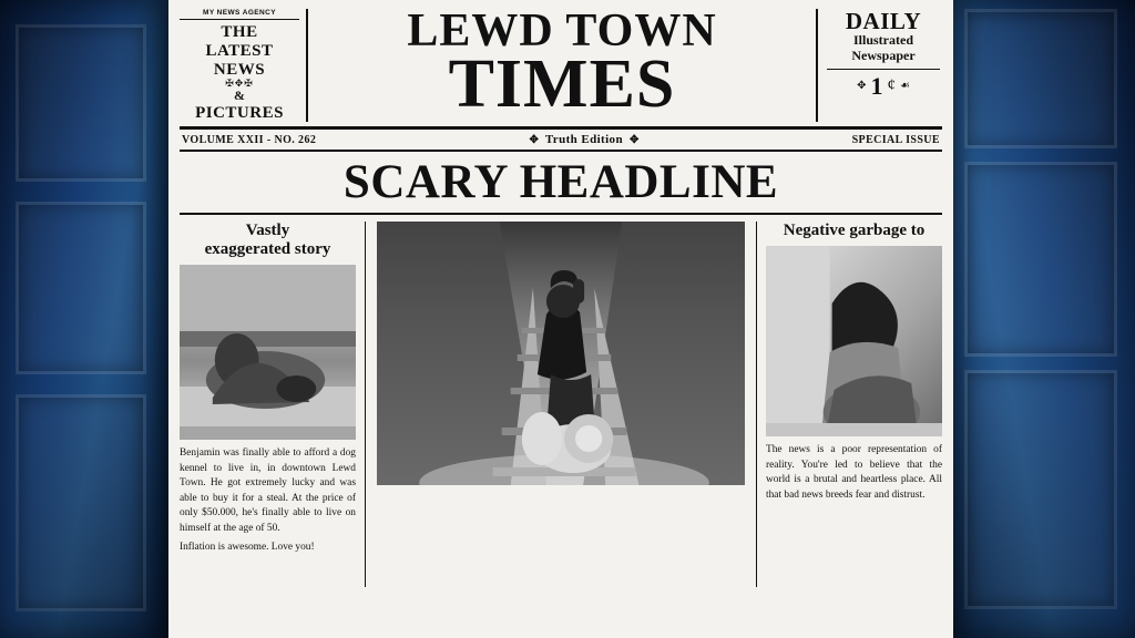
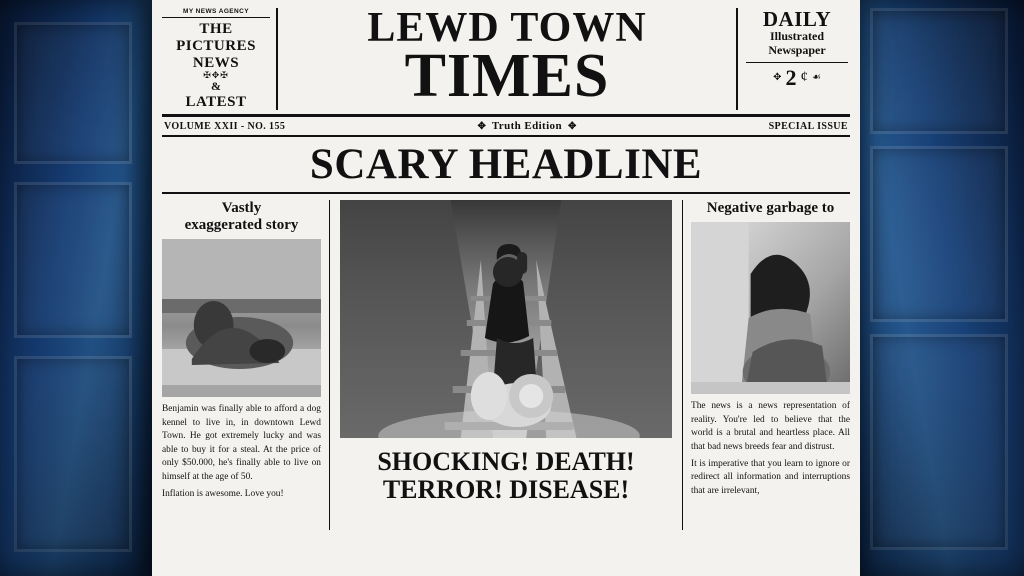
  THE
- LATEST
+ PICTURES
  NEWS
  ✠✥✠
  &
- PICTURES
+ LATEST
  LEWD TOWN
  TIMES
  DAILY
  Illustrated
  Newspaper
  ✥
- 1
+ 2
  ¢
  ☙
- VOLUME XXII - NO. 262
+ VOLUME XXII - NO. 155
  ✥
  Truth Edition
  ✥
  SPECIAL ISSUE
  SCARY HEADLINE
  Vastly
  exaggerated story
  Benjamin was finally able to afford a dog kennel to live in, in downtown Lewd Town. He got extremely lucky and was able to buy it for a steal. At the price of only $50.000, he's finally able to live on himself at the age of 50.
  Inflation is awesome. Love you!
+ SHOCKING! DEATH!
+ TERROR! DISEASE!
  Negative garbage to
- The news is a poor representation of reality. You're led to believe that the world is a brutal and heartless place. All that bad news breeds fear and distrust.
+ The news is a news representation of reality. You're led to believe that the world is a brutal and heartless place. All that bad news breeds fear and distrust.
+ It is imperative that you learn to ignore or redirect all information and interruptions that are irrelevant,
